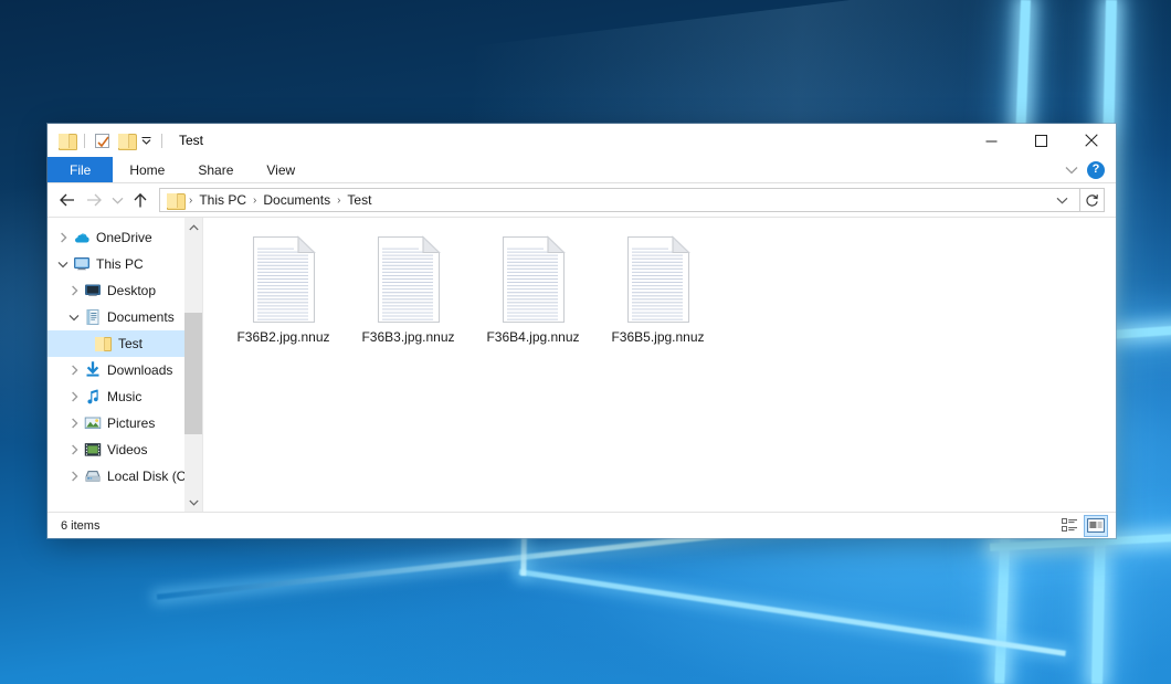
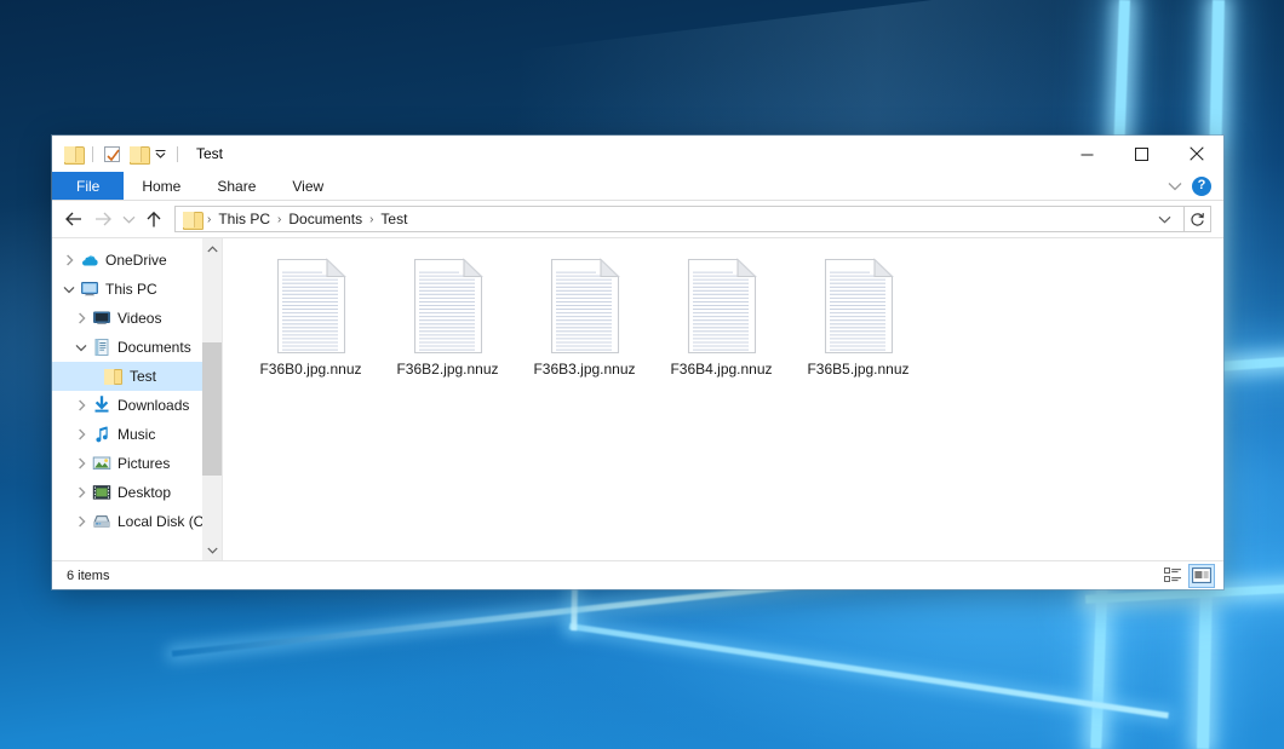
  Test
  File
  Home
  Share
  View
  ?
  ›
  This PC
  ›
  Documents
  ›
  Test
  OneDrive
  This PC
- Desktop
+ Videos
  Documents
  Test
  Downloads
  Music
  Pictures
- Videos
+ Desktop
  Local Disk (C
+ F36B0.jpg.nnuz
  F36B2.jpg.nnuz
  F36B3.jpg.nnuz
  F36B4.jpg.nnuz
  F36B5.jpg.nnuz
  6 items
